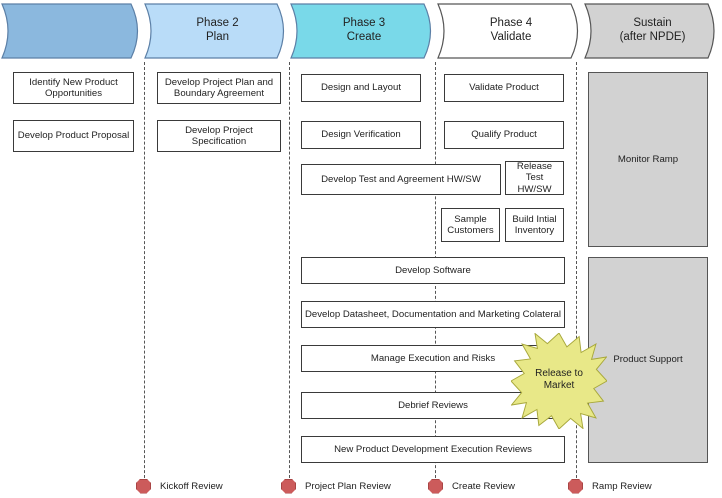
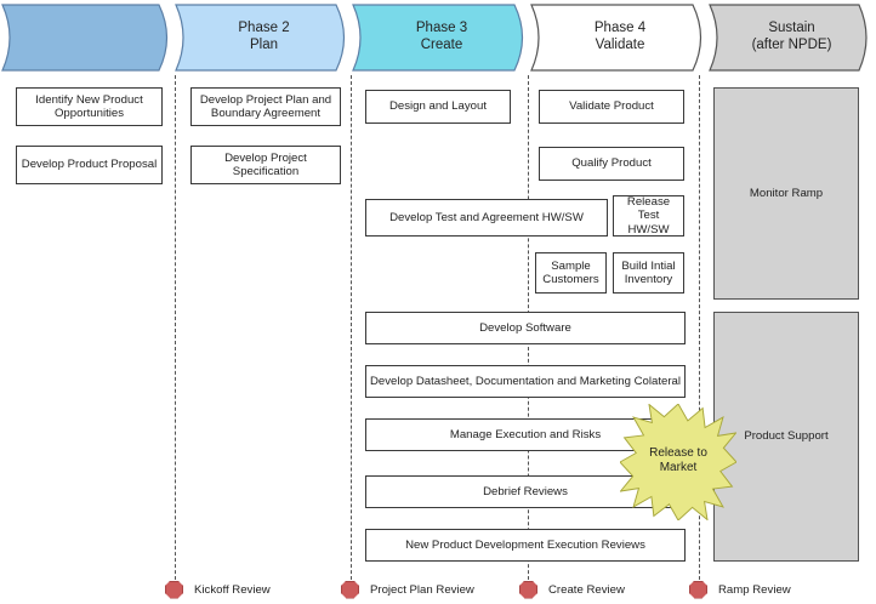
  Phase 2
  Plan
  Phase 3
  Create
  Phase 4
  Validate
  Sustain
  (after NPDE)
  Identify New Product Opportunities
  Develop Product Proposal
  Develop Project Plan and Boundary Agreement
  Develop Project Specification
  Design and Layout
- Design Verification
  Develop Test and Agreement HW/SW
  Validate Product
  Qualify Product
  Release Test HW/SW
  Sample Customers
  Build Intial Inventory
  Develop Software
  Develop Datasheet, Documentation and Marketing Colateral
  Manage Execution and Risks
  Debrief Reviews
  New Product Development Execution Reviews
  Monitor Ramp
  Product Support
  Release to
  Market
  Kickoff Review
  Project Plan Review
  Create Review
  Ramp Review
